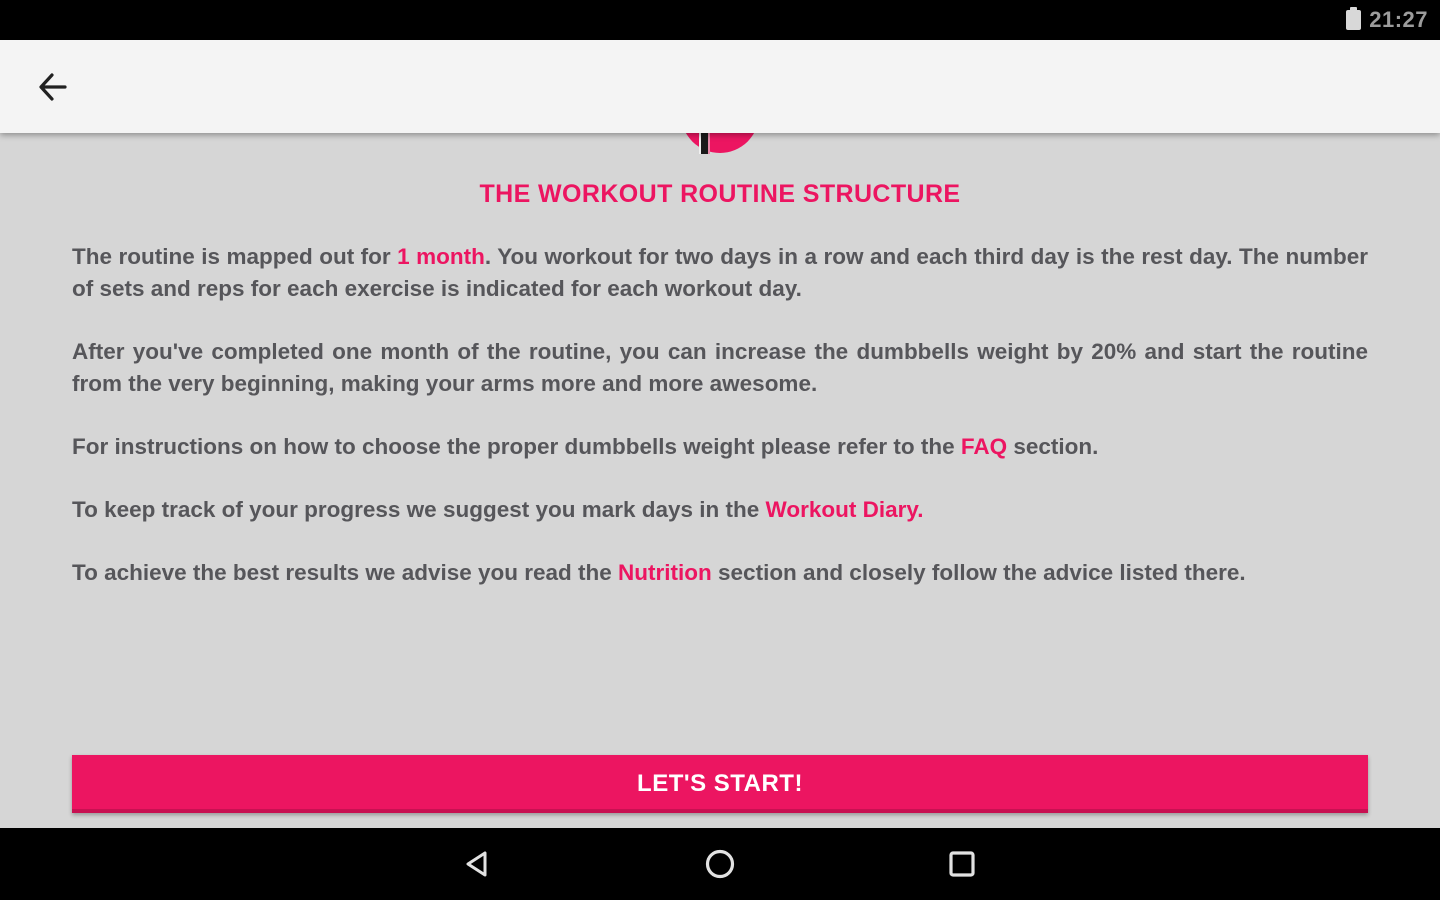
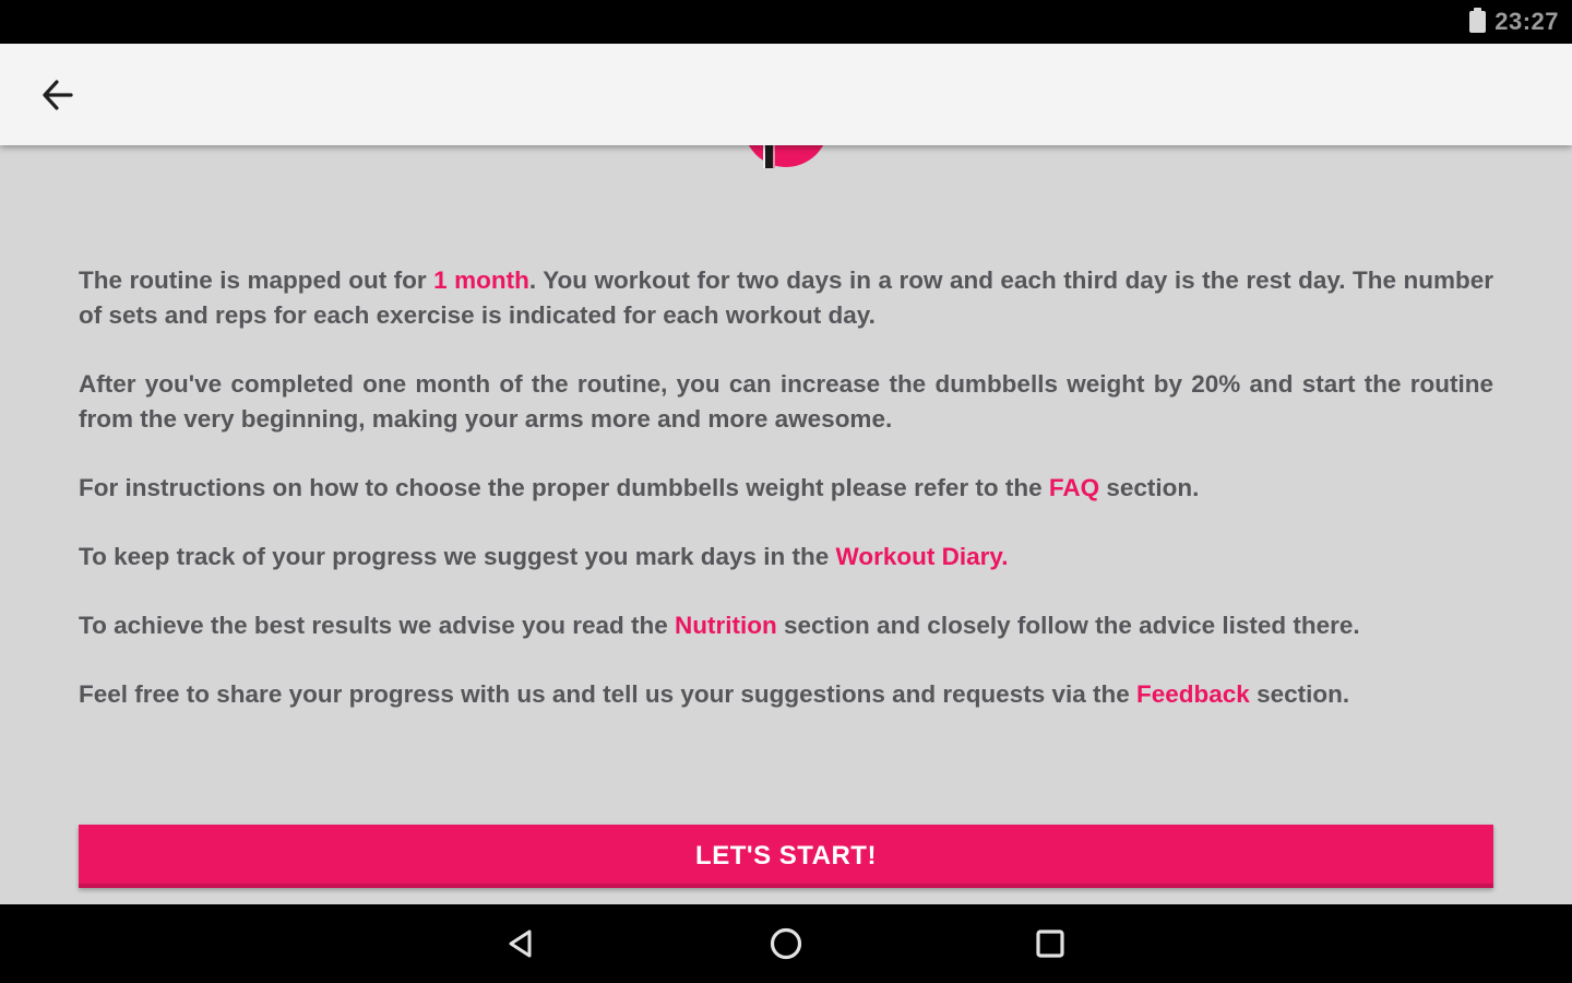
- 21:27
+ 23:27
- THE WORKOUT ROUTINE STRUCTURE
  The routine is mapped out for 1 month. You workout for two days in a row and each third day is the rest day. The number of sets and reps for each exercise is indicated for each workout day.
  After you've completed one month of the routine, you can increase the dumbbells weight by 20% and start the routine from the very beginning, making your arms more and more awesome.
  For instructions on how to choose the proper dumbbells weight please refer to the FAQ section.
  To keep track of your progress we suggest you mark days in the Workout Diary.
  To achieve the best results we advise you read the Nutrition section and closely follow the advice listed there.
+ Feel free to share your progress with us and tell us your suggestions and requests via the Feedback section.
  LET'S START!
